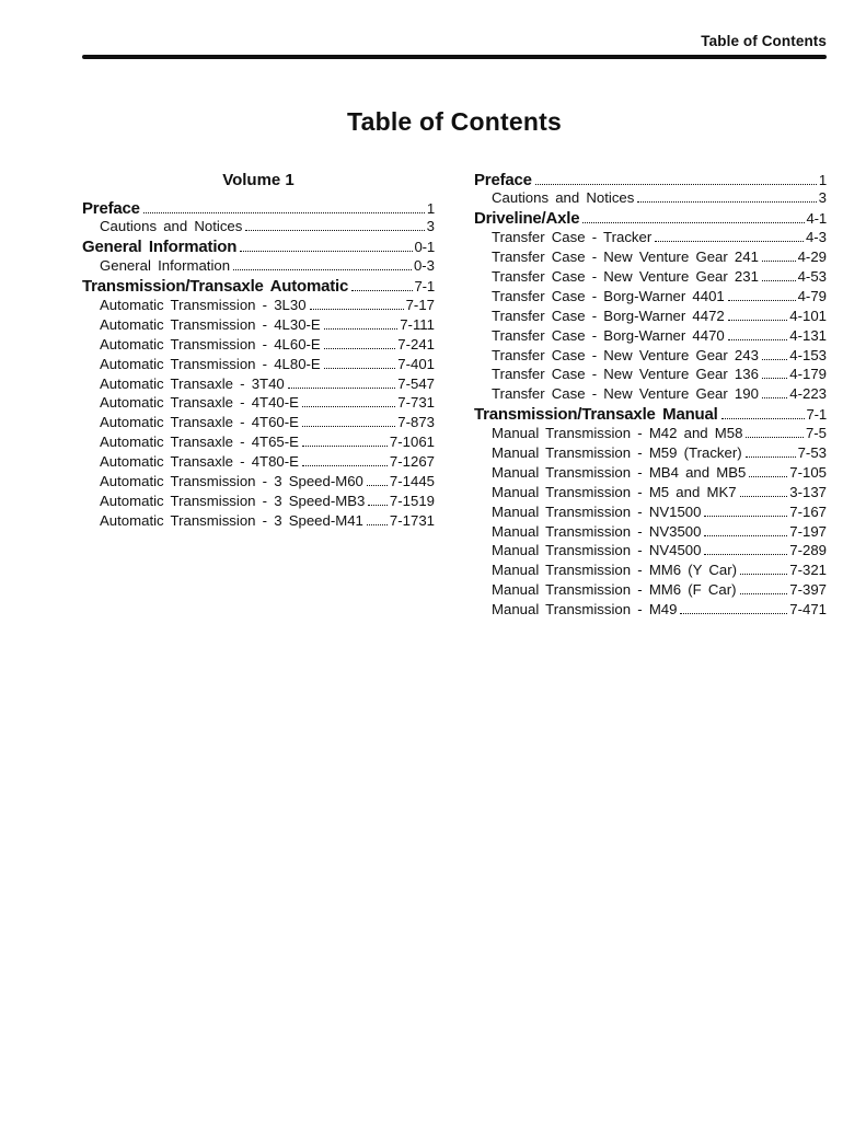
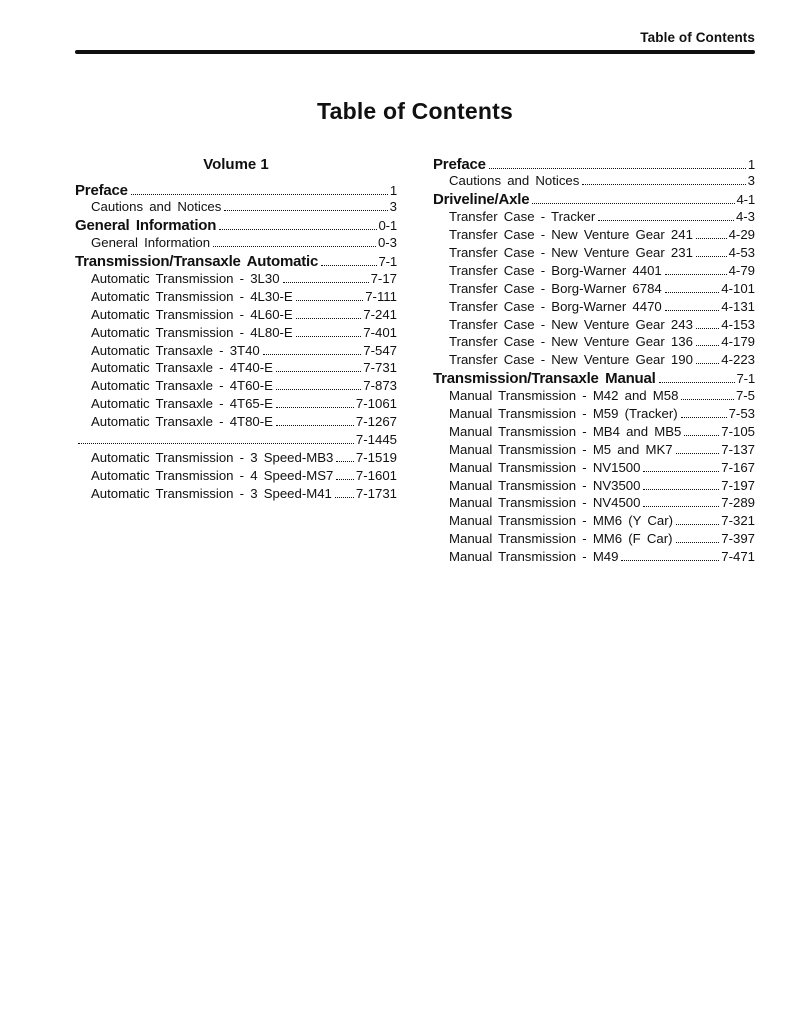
  Table of Contents
  Table of Contents
  Volume 1
  Preface
  1
  Cautions and Notices
  3
  General Information
  0-1
  General Information
  0-3
  Transmission/Transaxle Automatic
  7-1
  Automatic Transmission - 3L30
  7-17
  Automatic Transmission - 4L30-E
  7-111
  Automatic Transmission - 4L60-E
  7-241
  Automatic Transmission - 4L80-E
  7-401
  Automatic Transaxle - 3T40
  7-547
  Automatic Transaxle - 4T40-E
  7-731
  Automatic Transaxle - 4T60-E
  7-873
  Automatic Transaxle - 4T65-E
  7-1061
  Automatic Transaxle - 4T80-E
  7-1267
- Automatic Transmission - 3 Speed-M60
  7-1445
  Automatic Transmission - 3 Speed-MB3
  7-1519
+ Automatic Transmission - 4 Speed-MS7
+ 7-1601
  Automatic Transmission - 3 Speed-M41
  7-1731
  Preface
  1
  Cautions and Notices
  3
  Driveline/Axle
  4-1
  Transfer Case - Tracker
  4-3
  Transfer Case - New Venture Gear 241
  4-29
  Transfer Case - New Venture Gear 231
  4-53
  Transfer Case - Borg-Warner 4401
  4-79
- Transfer Case - Borg-Warner 4472
+ Transfer Case - Borg-Warner 6784
  4-101
  Transfer Case - Borg-Warner 4470
  4-131
  Transfer Case - New Venture Gear 243
  4-153
  Transfer Case - New Venture Gear 136
  4-179
  Transfer Case - New Venture Gear 190
  4-223
  Transmission/Transaxle Manual
  7-1
  Manual Transmission - M42 and M58
  7-5
  Manual Transmission - M59 (Tracker)
  7-53
  Manual Transmission - MB4 and MB5
  7-105
  Manual Transmission - M5 and MK7
- 3-137
+ 7-137
  Manual Transmission - NV1500
  7-167
  Manual Transmission - NV3500
  7-197
  Manual Transmission - NV4500
  7-289
  Manual Transmission - MM6 (Y Car)
  7-321
  Manual Transmission - MM6 (F Car)
  7-397
  Manual Transmission - M49
  7-471
